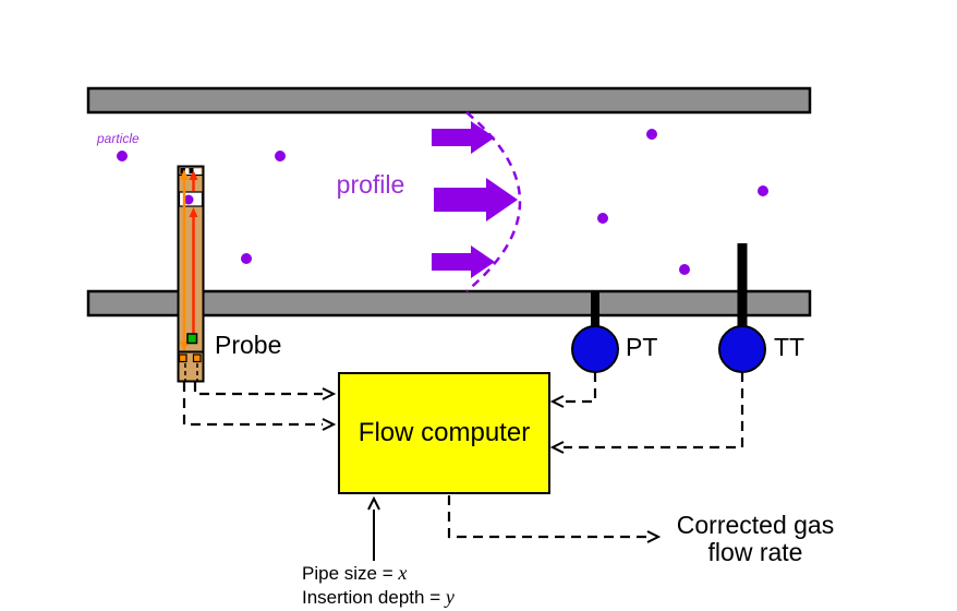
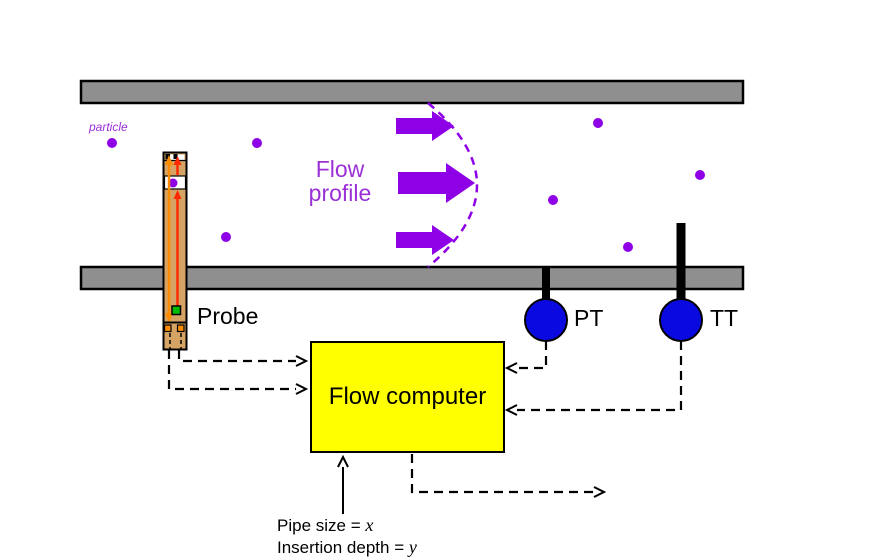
  Flow computer
  particle
+ Flow
  profile
  Probe
  PT
  TT
- Corrected gas
- flow rate
  Pipe size = x
  Insertion depth = y
